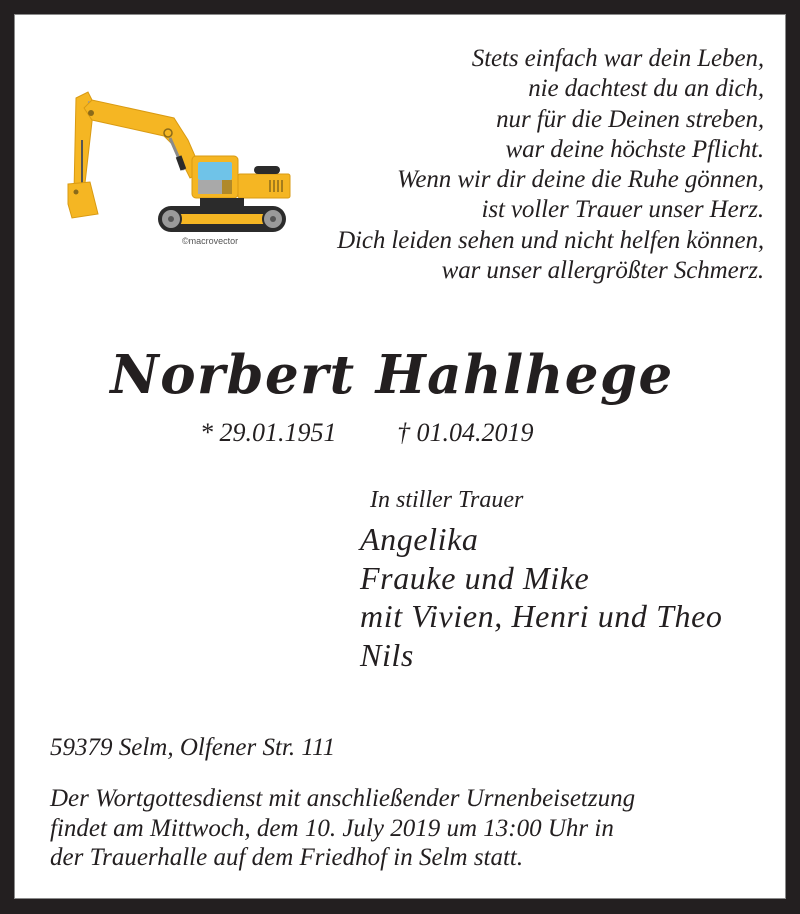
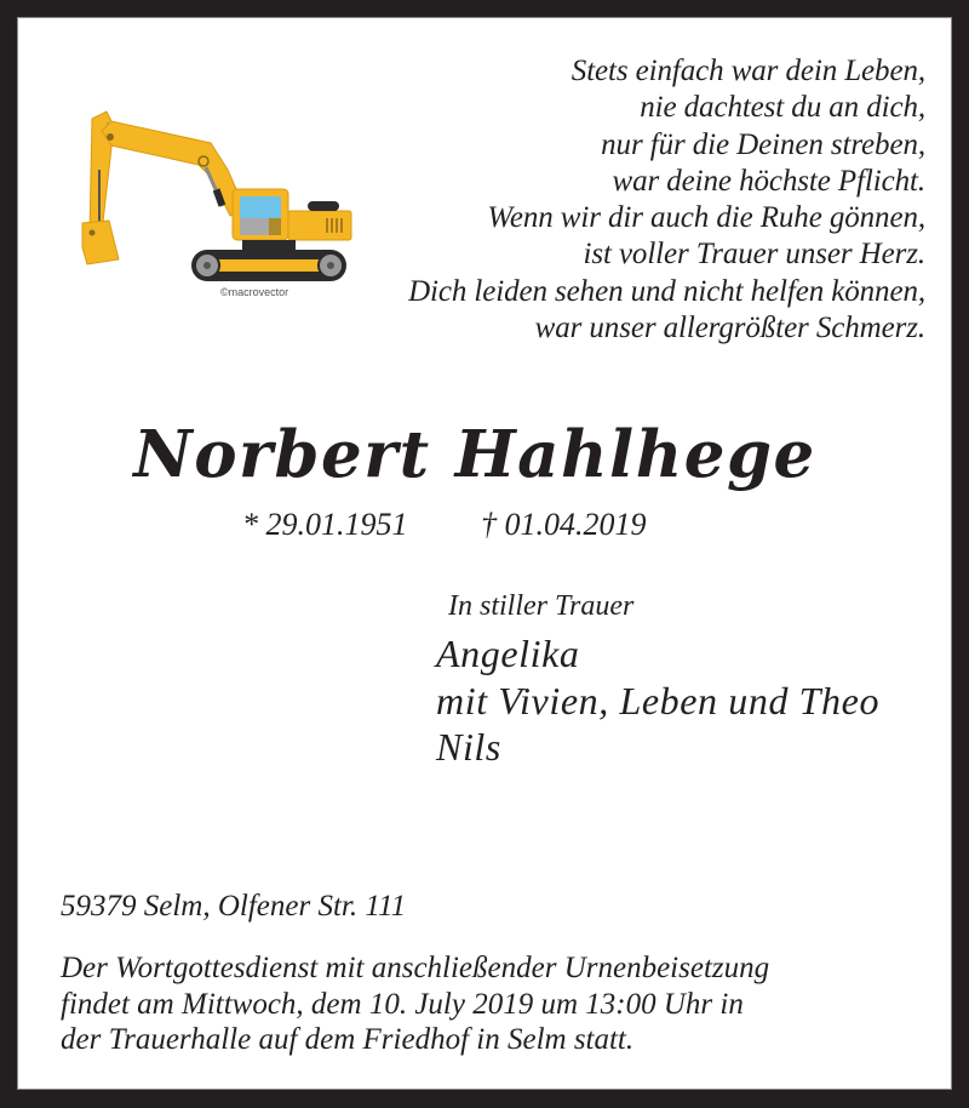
  ©macrovector
  Stets einfach war dein Leben,
  nie dachtest du an dich,
  nur für die Deinen streben,
  war deine höchste Pflicht.
- Wenn wir dir deine die Ruhe gönnen,
+ Wenn wir dir auch die Ruhe gönnen,
  ist voller Trauer unser Herz.
  Dich leiden sehen und nicht helfen können,
  war unser allergrößter Schmerz.
  Norbert Hahlhege
  * 29.01.1951
  † 01.04.2019
  In stiller Trauer
  Angelika
- Frauke und Mike
- mit Vivien, Henri und Theo
+ mit Vivien, Leben und Theo
  Nils
  59379 Selm, Olfener Str. 111
  Der Wortgottesdienst mit anschließender Urnenbeisetzung
  findet am Mittwoch, dem 10. July 2019 um 13:00 Uhr in
  der Trauerhalle auf dem Friedhof in Selm statt.
